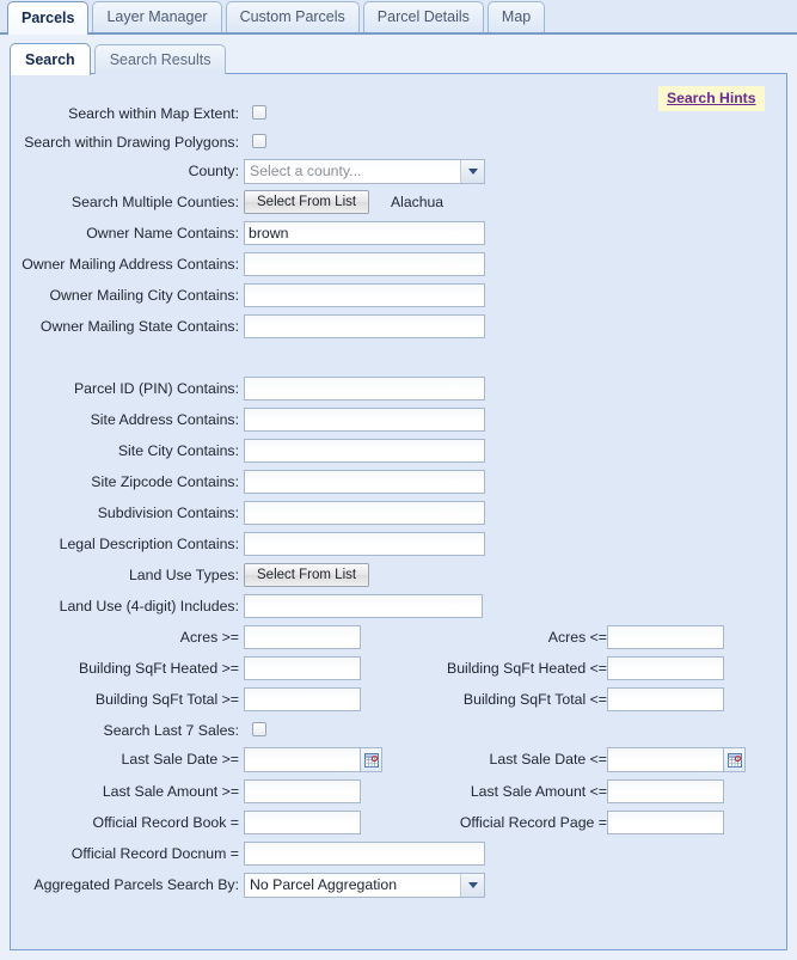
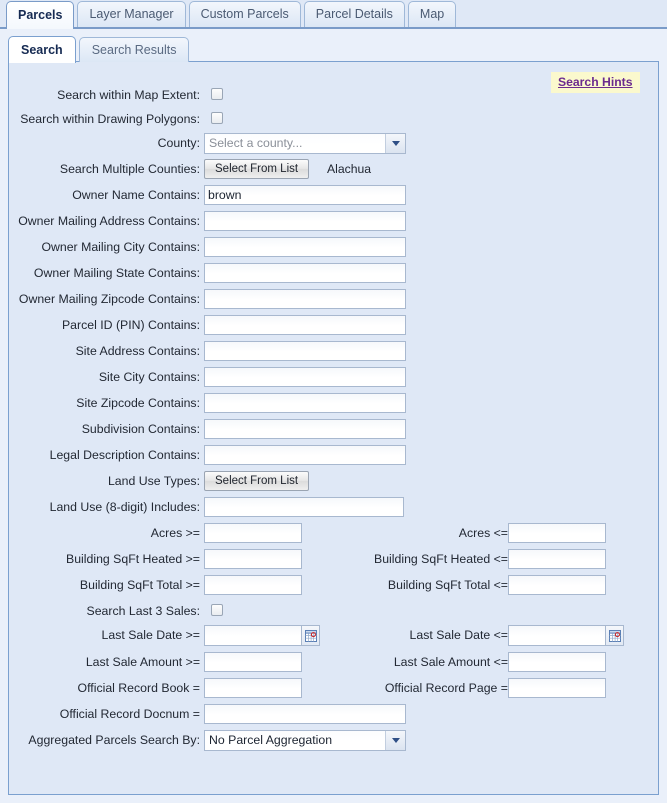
  Parcels
  Layer Manager
  Custom Parcels
  Parcel Details
  Map
  Search
  Search Results
  Search within Map Extent:
  Search within Drawing Polygons:
  County:
  Select a county...
  Search Multiple Counties:
  Select From List
  Alachua
  Owner Name Contains:
  brown
  Owner Mailing Address Contains:
  Owner Mailing City Contains:
  Owner Mailing State Contains:
+ Owner Mailing Zipcode Contains:
  Parcel ID (PIN) Contains:
  Site Address Contains:
  Site City Contains:
  Site Zipcode Contains:
  Subdivision Contains:
  Legal Description Contains:
  Land Use Types:
  Select From List
- Land Use (4-digit) Includes:
+ Land Use (8-digit) Includes:
  Acres >=
  Acres <=
  Building SqFt Heated >=
  Building SqFt Heated <=
  Building SqFt Total >=
  Building SqFt Total <=
- Search Last 7 Sales:
+ Search Last 3 Sales:
  Last Sale Date >=
  Last Sale Date <=
  Last Sale Amount >=
  Last Sale Amount <=
  Official Record Book =
  Official Record Page =
  Official Record Docnum =
  Aggregated Parcels Search By:
  No Parcel Aggregation
  Search Hints
